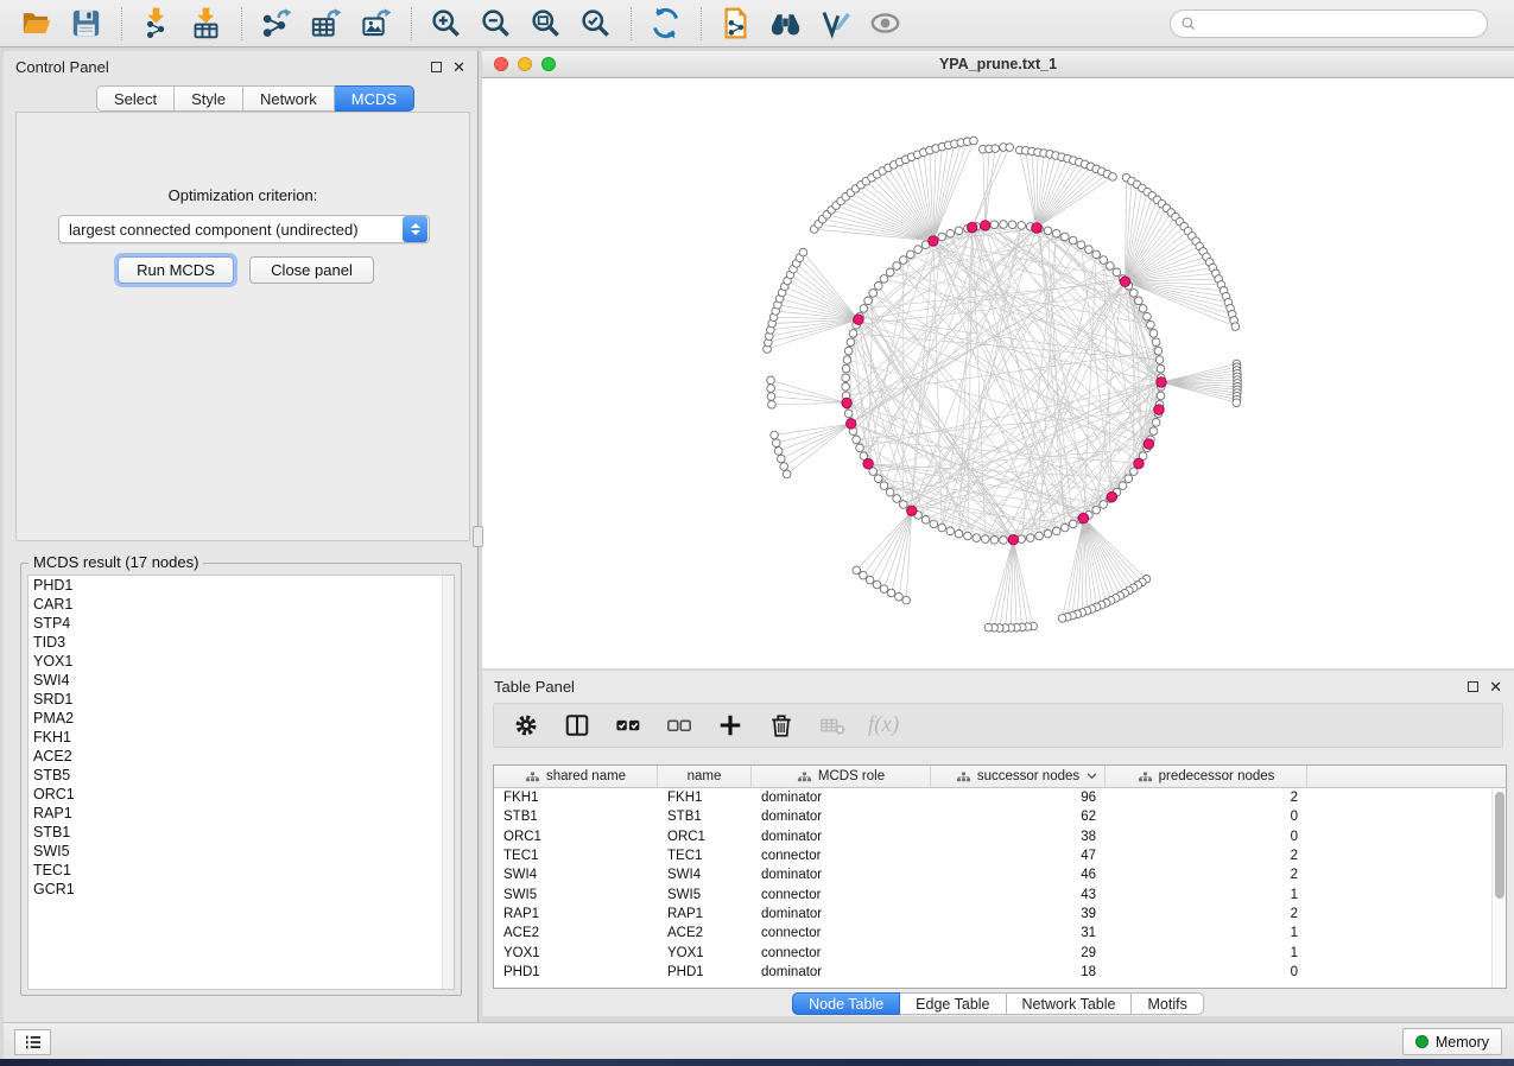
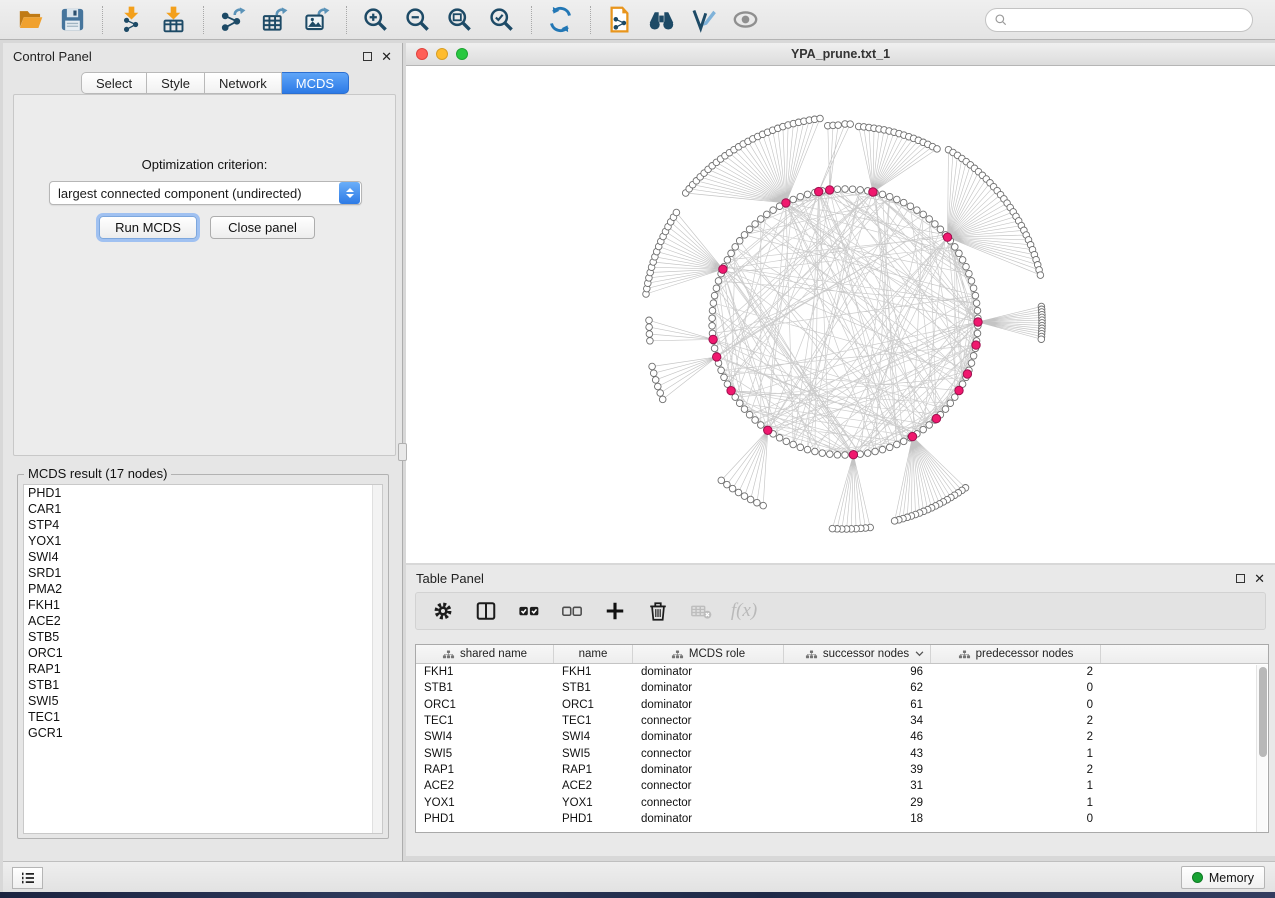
  Control Panel
  ✕
  Select
  Style
  Network
  MCDS
  Optimization criterion:
  largest connected component (undirected)
  Run MCDS
  Close panel
  MCDS result (17 nodes)
  PHD1
  CAR1
  STP4
- TID3
  YOX1
  SWI4
  SRD1
  PMA2
  FKH1
  ACE2
  STB5
  ORC1
  RAP1
  STB1
  SWI5
  TEC1
  GCR1
  YPA_prune.txt_1
  Table Panel
  ✕
  f(x)
  shared name
  name
  MCDS role
  successor nodes
  predecessor nodes
  FKH1
  FKH1
  dominator
  96
  2
  STB1
  STB1
  dominator
  62
  0
  ORC1
  ORC1
  dominator
- 38
+ 61
  0
  TEC1
  TEC1
  connector
- 47
+ 34
  2
  SWI4
  SWI4
  dominator
  46
  2
  SWI5
  SWI5
  connector
  43
  1
  RAP1
  RAP1
  dominator
  39
  2
  ACE2
  ACE2
  connector
  31
  1
  YOX1
  YOX1
  connector
  29
  1
  PHD1
  PHD1
  dominator
  18
  0
- Node Table
- Edge Table
- Network Table
- Motifs
  Memory
